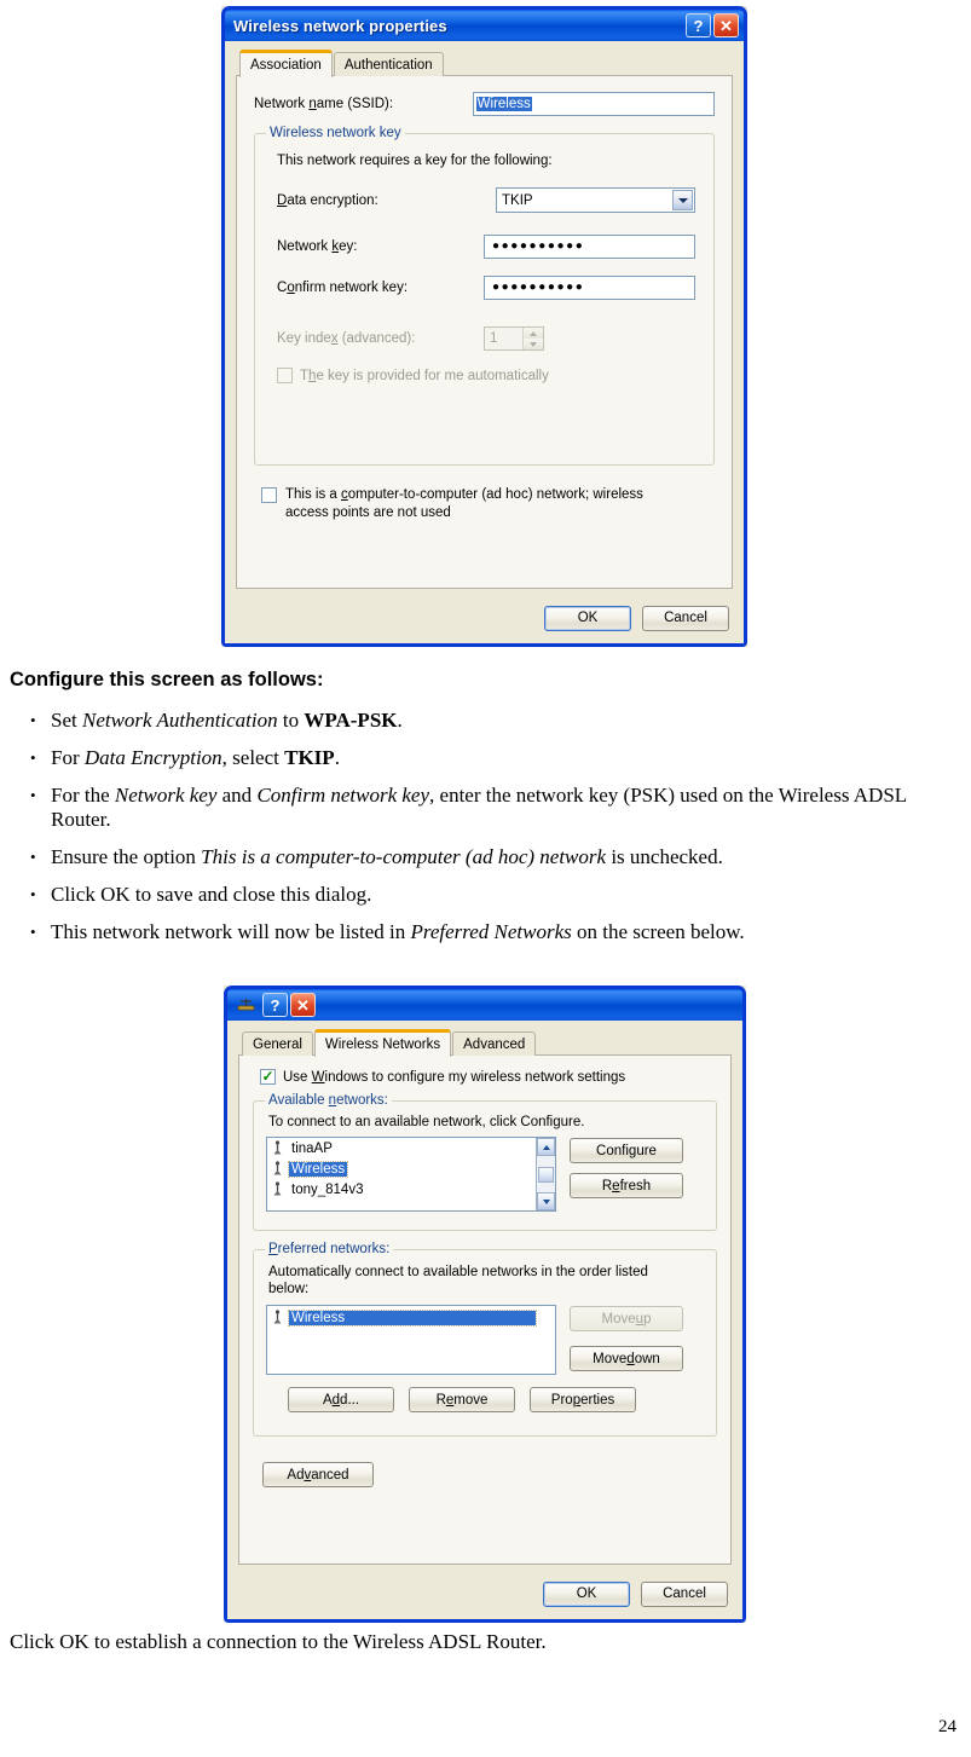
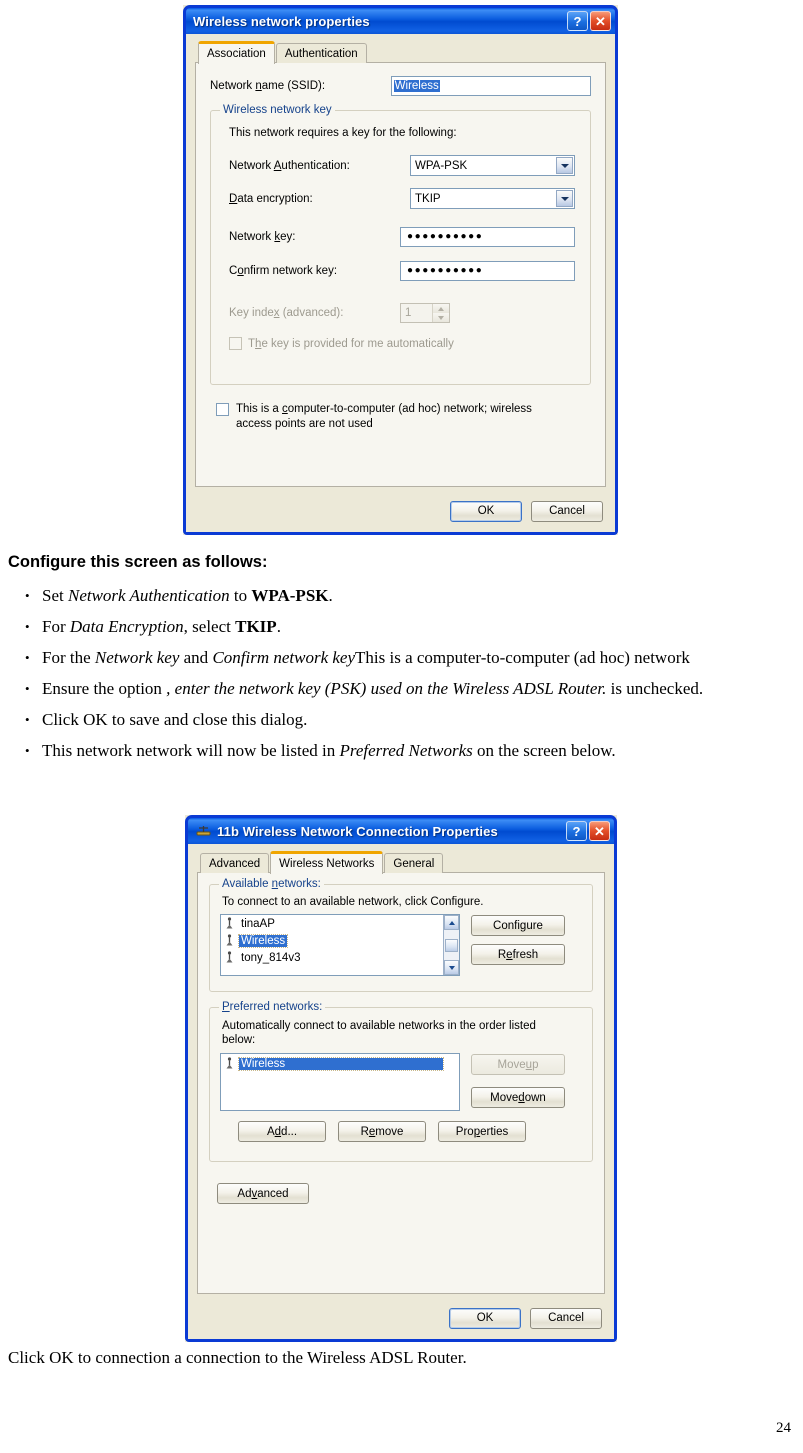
  Wireless network properties
  ?
  ✕
  Association
  Authentication
  Network name (SSID):
  Wireless
  Wireless network key
  This network requires a key for the following:
+ Network Authentication:
+ WPA-PSK
  Data encryption:
  TKIP
  Network key:
  ●●●●●●●●●●
  Confirm network key:
  ●●●●●●●●●●
  Key index (advanced):
  1
  The key is provided for me automatically
  This is a computer-to-computer (ad hoc) network; wireless
  access points are not used
  OK
  Cancel
  Configure this screen as follows:
  •
  Set Network Authentication to WPA-PSK.
  •
  For Data Encryption, select TKIP.
  •
- For the Network key and Confirm network key, enter the network key (PSK) used on the Wireless ADSL Router.
+ For the Network key and Confirm network keyThis is a computer-to-computer (ad hoc) network
  •
- Ensure the option This is a computer-to-computer (ad hoc) network is unchecked.
+ Ensure the option , enter the network key (PSK) used on the Wireless ADSL Router. is unchecked.
  •
  Click OK to save and close this dialog.
  •
  This network network will now be listed in Preferred Networks on the screen below.
+ 11b Wireless Network Connection Properties
  ?
  ✕
- General
+ Advanced
  Wireless Networks
- Advanced
+ General
- ✓
- Use Windows to configure my wireless network settings
  Available networks:
  To connect to an available network, click Configure.
  tinaAP
  Wireless
  tony_814v3
  Confi
  g
  ure
  R
  e
  fresh
  Preferred networks:
  Automatically connect to available networks in the order listed
  below:
  Wireless
  Move
  u
  p
  Move
  d
  own
  A
  d
  d...
  R
  e
  move
  Pro
  p
  erties
  Ad
  v
  anced
  OK
  Cancel
- Click OK to establish a connection to the Wireless ADSL Router.
+ Click OK to connection a connection to the Wireless ADSL Router.
  24
